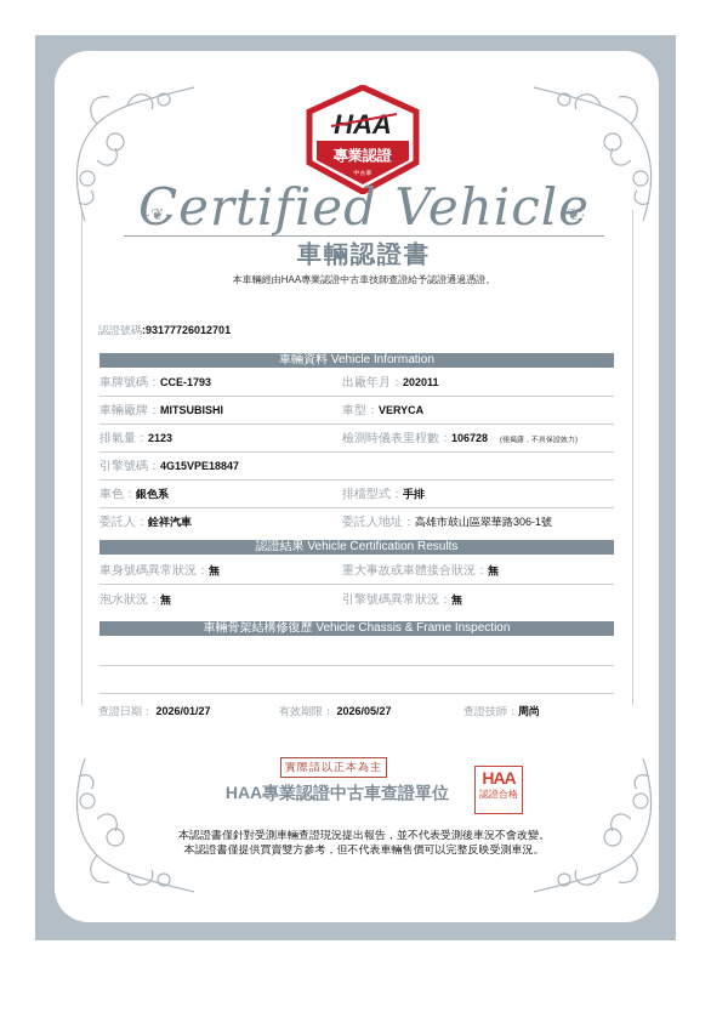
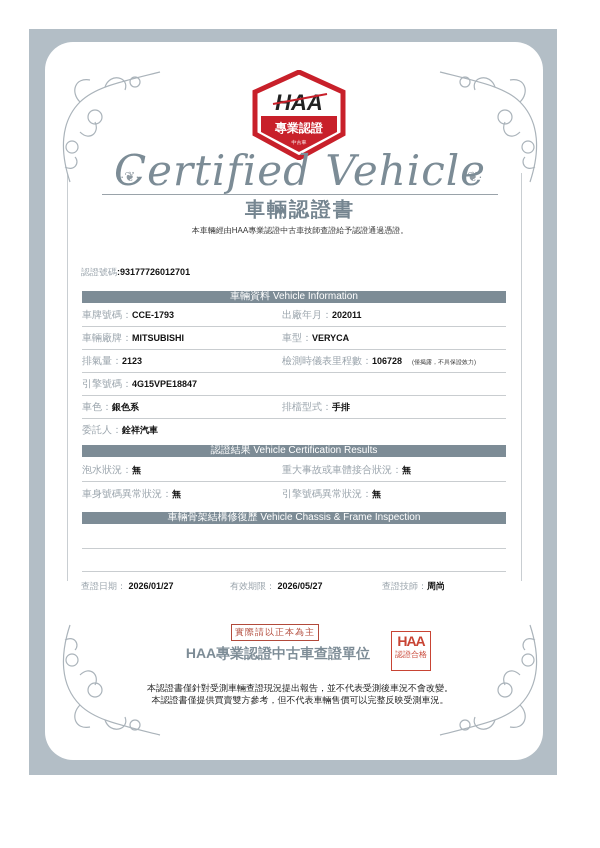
  專業認證
  ·❦·
  ·❦·
  Certified Vehicle
  車輛認證書
  本車輛經由HAA專業認證中古車技師查證給予認證通過憑證。
  認證號碼:93177726012701
  車輛資料 Vehicle Information
  車牌號碼：CCE-1793
  出廠年月：202011
  車輛廠牌：MITSUBISHI
  車型：VERYCA
  排氣量：2123
  引擎號碼：4G15VPE18847
  車色：銀色系
  排檔型式：手排
  委託人：銓祥汽車
- 委託人地址：高雄市鼓山區翠華路306-1號
  認證結果 Vehicle Certification Results
- 車身號碼異常狀況：無
+ 泡水狀況：無
  重大事故或車體接合狀況：無
- 泡水狀況：無
+ 車身號碼異常狀況：無
  引擎號碼異常狀況：無
  車輛骨架結構修復歷 Vehicle Chassis & Frame Inspection
  查證日期： 2026/01/27
  有效期限： 2026/05/27
  查證技師：周尚
  實際請以正本為主
  HAA專業認證中古車查證單位
  HAA
  認證合格
  本認證書僅針對受測車輛查證現況提出報告，並不代表受測後車況不會改變。
  本認證書僅提供買賣雙方參考，但不代表車輛售價可以完整反映受測車況。
